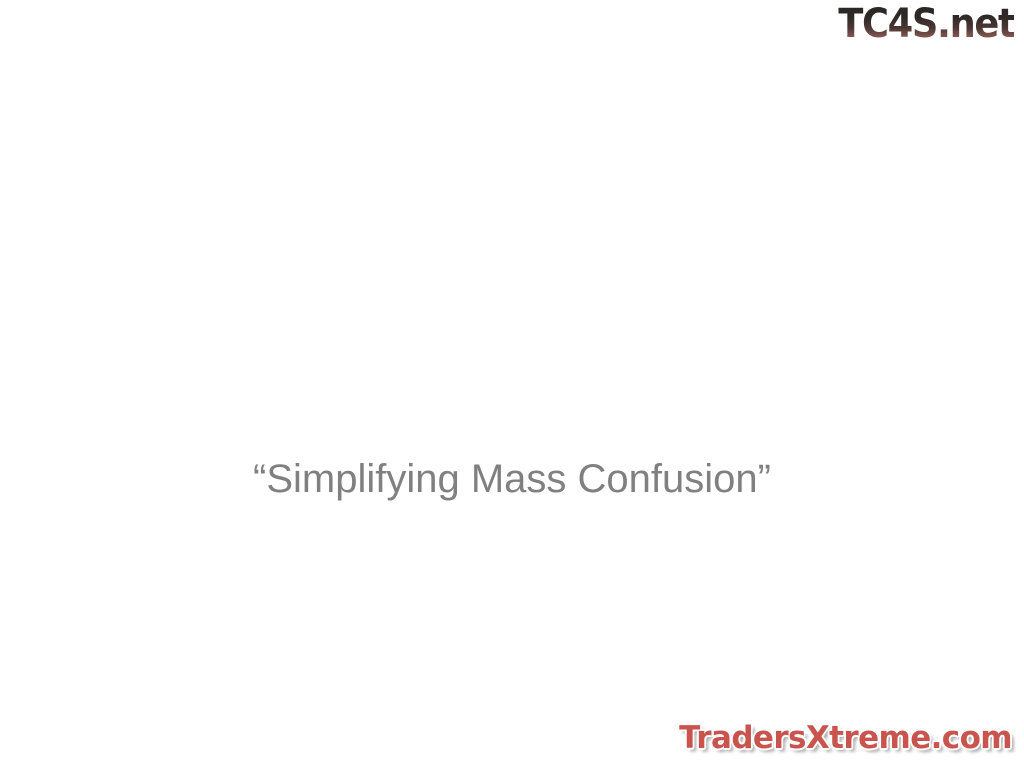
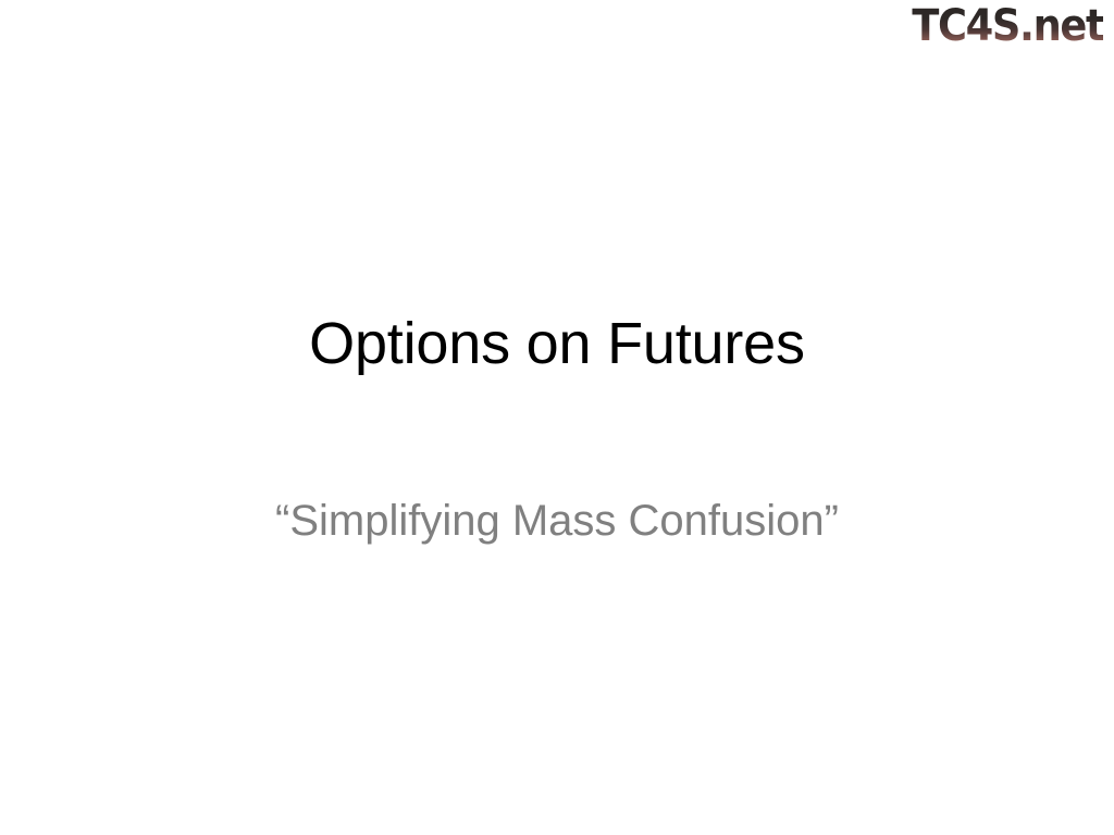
  TC4S.net
+ Options on Futures
  “Simplifying Mass Confusion”
- TradersXtreme.com
